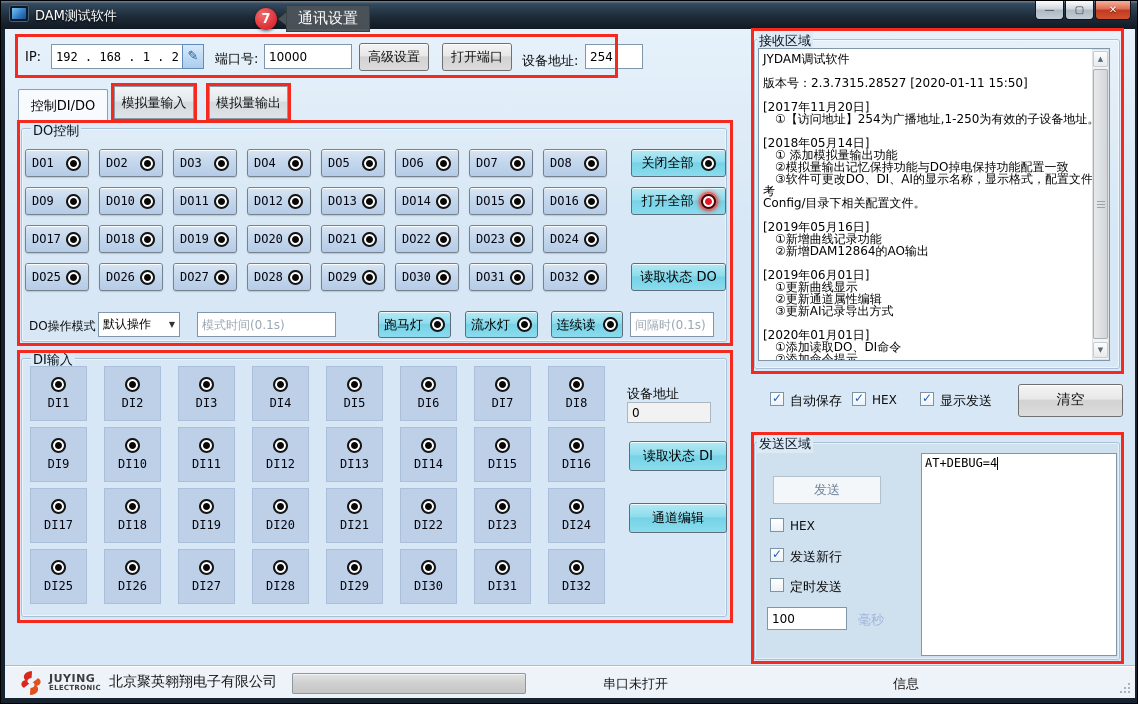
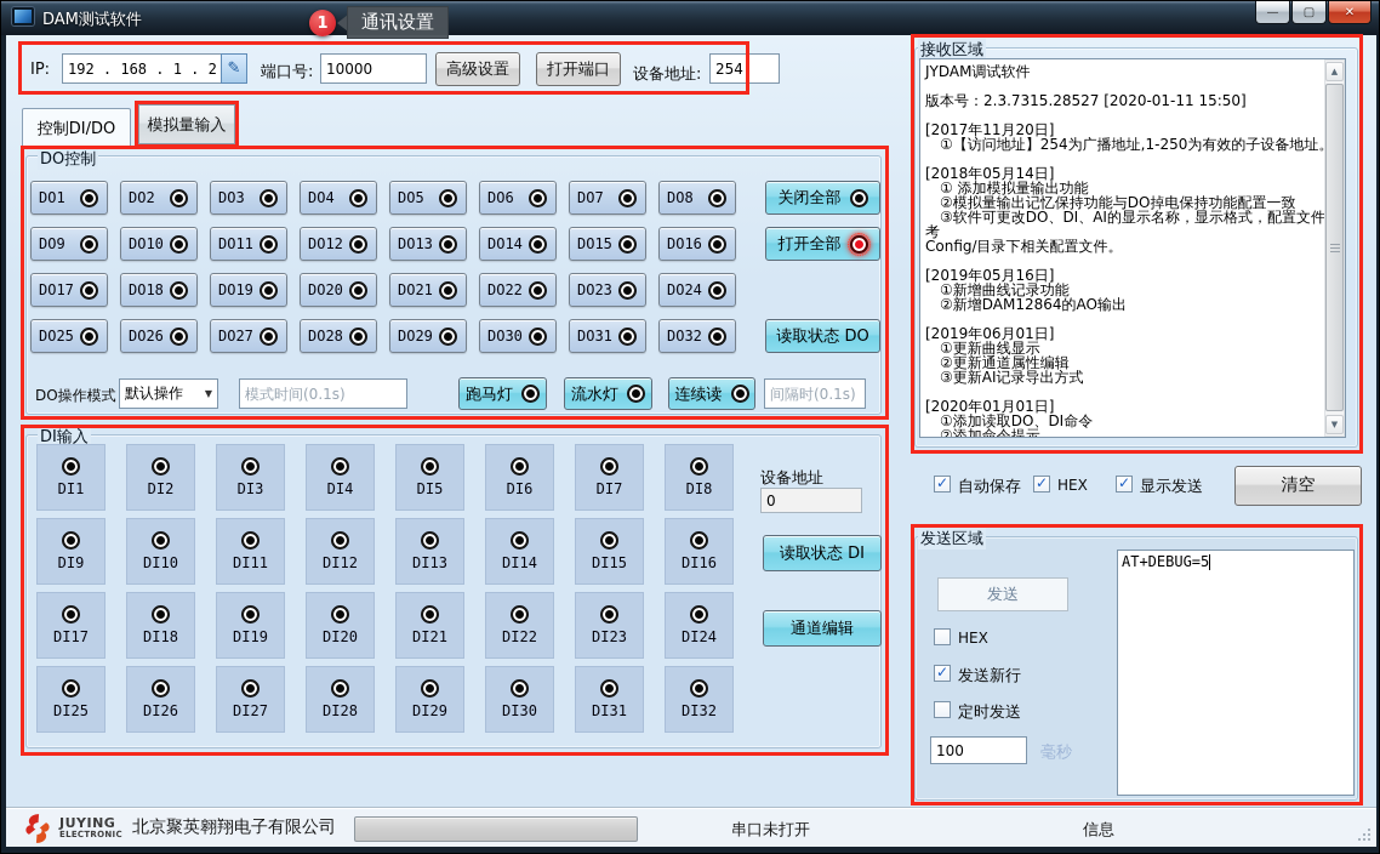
  DAM测试软件
  —
  ▢
  ✕
- 7
+ 1
  通讯设置
  IP:
  192 . 168 . 1 . 2
  ✎
  端口号:
  10000
  高级设置
  打开端口
  设备地址:
  254
  控制DI/DO
  模拟量输入
- 模拟量输出
  DO控制
  DO1
  DO2
  DO3
  DO4
  DO5
  DO6
  DO7
  DO8
  DO9
  DO10
  DO11
  DO12
  DO13
  DO14
  DO15
  DO16
  DO17
  DO18
  DO19
  DO20
  DO21
  DO22
  DO23
  DO24
  DO25
  DO26
  DO27
  DO28
  DO29
  DO30
  DO31
  DO32
  关闭全部
  打开全部
  读取状态 DO
  DO操作模式
  默认操作
  ▼
  模式时间(0.1s)
  跑马灯
  流水灯
  连续读
  间隔时(0.1s)
  DI输入
  DI1
  DI2
  DI3
  DI4
  DI5
  DI6
  DI7
  DI8
  DI9
  DI10
  DI11
  DI12
  DI13
  DI14
  DI15
  DI16
  DI17
  DI18
  DI19
  DI20
  DI21
  DI22
  DI23
  DI24
  DI25
  DI26
  DI27
  DI28
  DI29
  DI30
  DI31
  DI32
  设备地址
  0
  读取状态 DI
  通道编辑
  接收区域
  JYDAM调试软件
  版本号：2.3.7315.28527 [2020-01-11 15:50]
  [2017年11月20日]
  ①【访问地址】254为广播地址,1-250为有效的子设备地址
  [2018年05月14日]
  ① 添加模拟量输出功能
  ②模拟量输出记忆保持功能与DO掉电保持功能配置一致
  ③软件可更改DO、DI、AI的显示名称，显示格式，配置文件考
  Config/目录下相关配置文件。
  [2019年05月16日]
  ①新增曲线记录功能
  ②新增DAM12864的AO输出
  [2019年06月01日]
  ①更新曲线显示
  ②更新通道属性编辑
  ③更新AI记录导出方式
  [2020年01月01日]
  ①添加读取DO、DI命令
  ②添加命令提示
  ▲
  ▼
  自动保存
  HEX
  显示发送
  清空
  发送区域
- AT+DEBUG=4
+ AT+DEBUG=5
  发送
  HEX
  发送新行
  定时发送
  100
  毫秒
  JUYING
  ELECTRONIC
  北京聚英翱翔电子有限公司
  串口未打开
  信息
